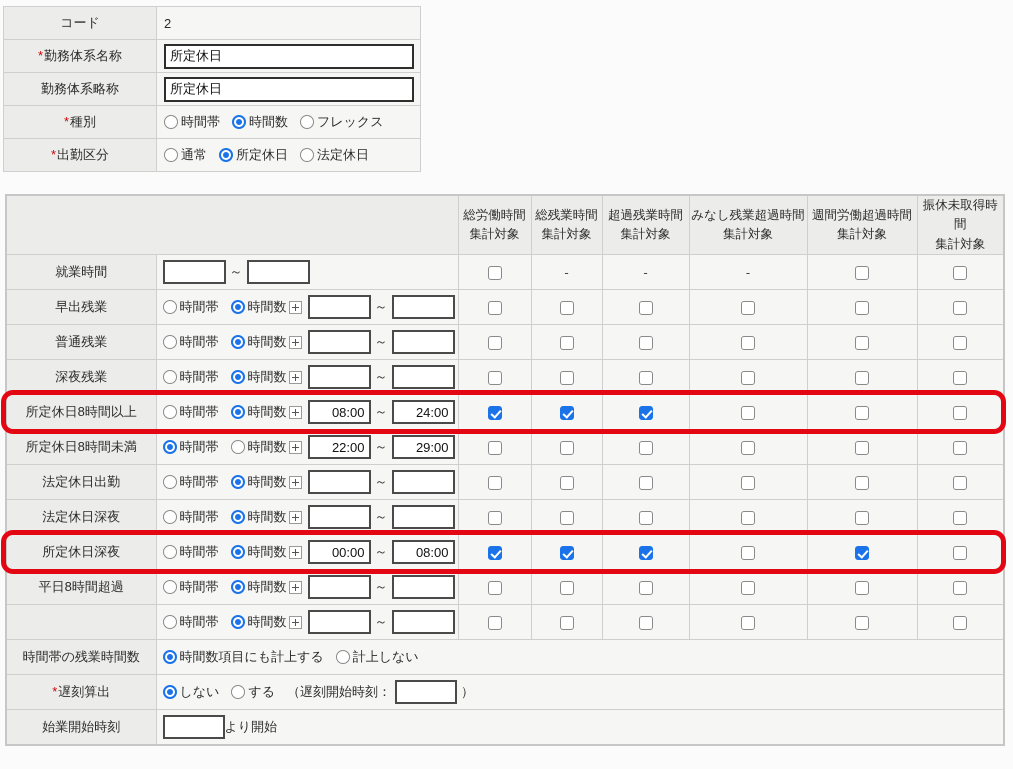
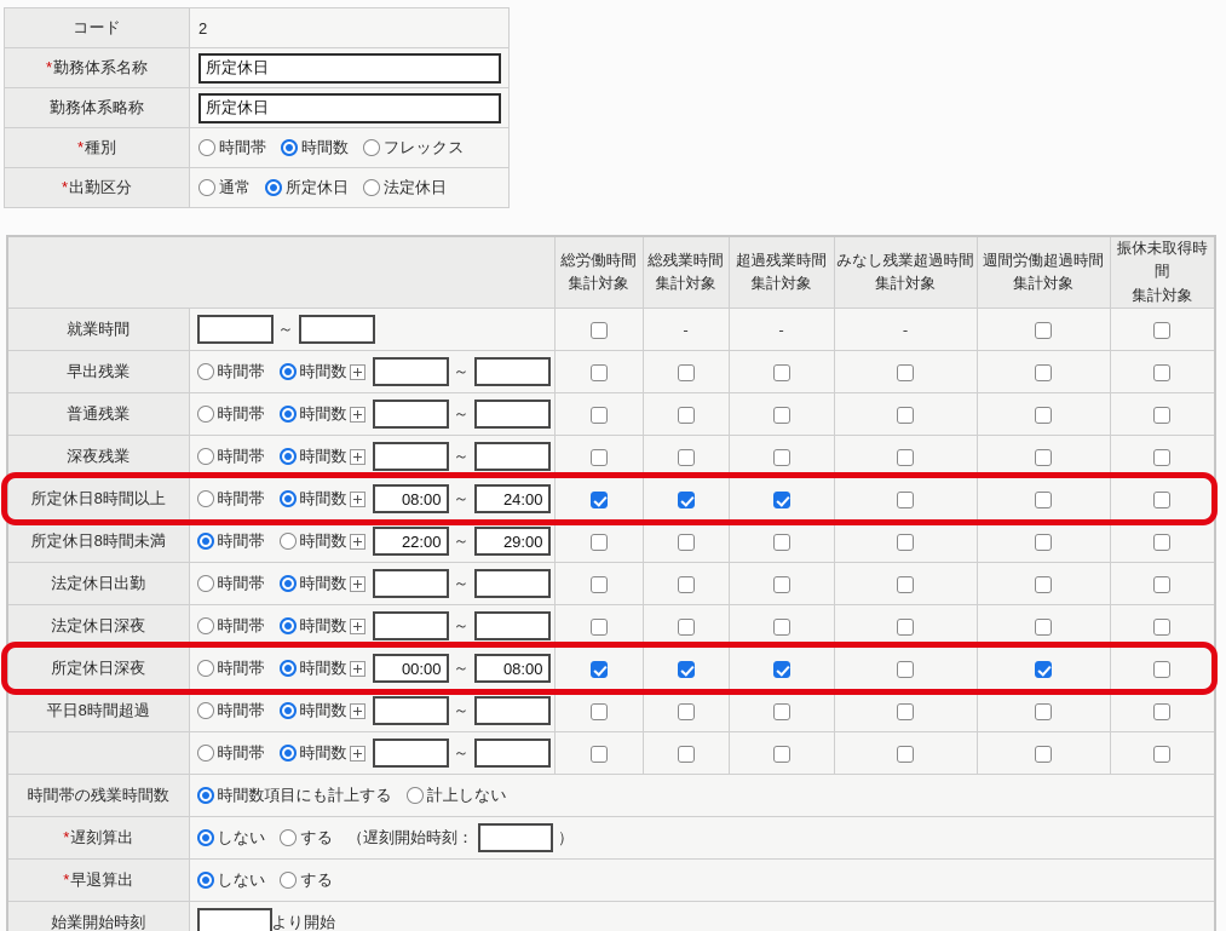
  コード	2
  *勤務体系名称	所定休日
  勤務体系略称	所定休日
  *種別	時間帯 時間数 フレックス
  *出勤区分	通常 所定休日 法定休日
  	総労働時間 集計対象	総残業時間 集計対象	超過残業時間 集計対象	みなし残業超過時間 集計対象	週間労働超過時間 集計対象	振休未取得時間 集計対象
  就業時間	～		-	-	-
  早出残業	時間帯 時間数 ～
  普通残業	時間帯 時間数 ～
  深夜残業	時間帯 時間数 ～
  所定休日8時間以上	時間帯 時間数 08:00 ～ 24:00
  所定休日8時間未満	時間帯 時間数 22:00 ～ 29:00
  法定休日出勤	時間帯 時間数 ～
  法定休日深夜	時間帯 時間数 ～
  所定休日深夜	時間帯 時間数 00:00 ～ 08:00
  平日8時間超過	時間帯 時間数 ～
  	時間帯 時間数 ～
  時間帯の残業時間数	時間数項目にも計上する 計上しない
  *遅刻算出	しない する （遅刻開始時刻： ）
+ *早退算出	しない する
  始業開始時刻	より開始
